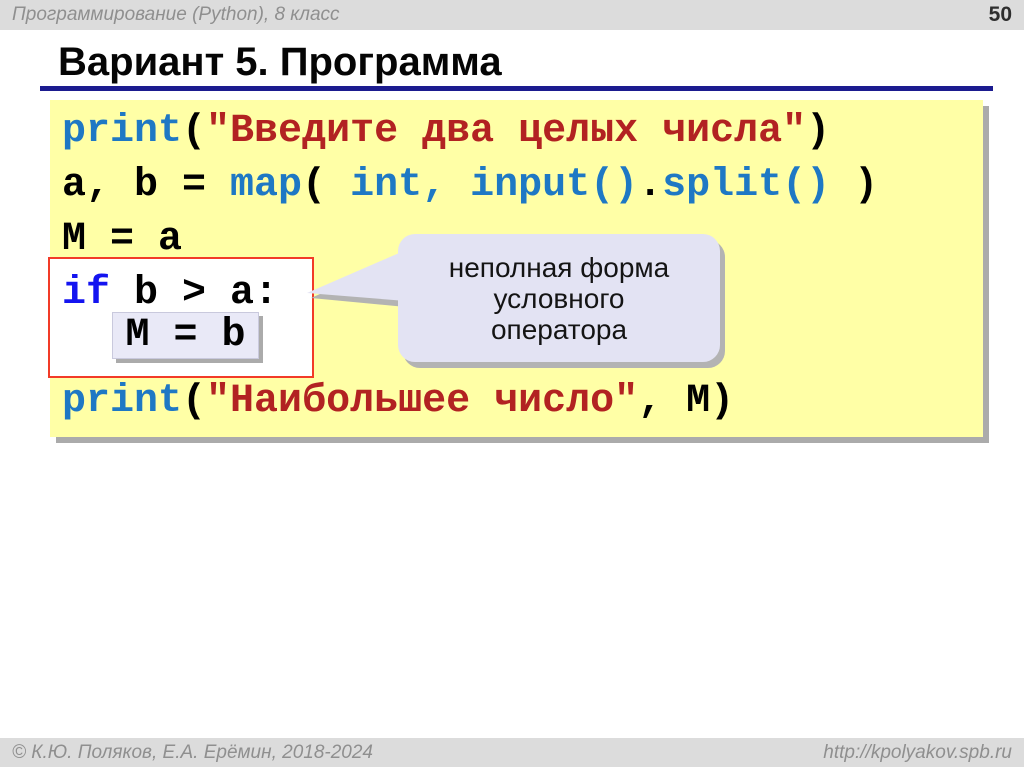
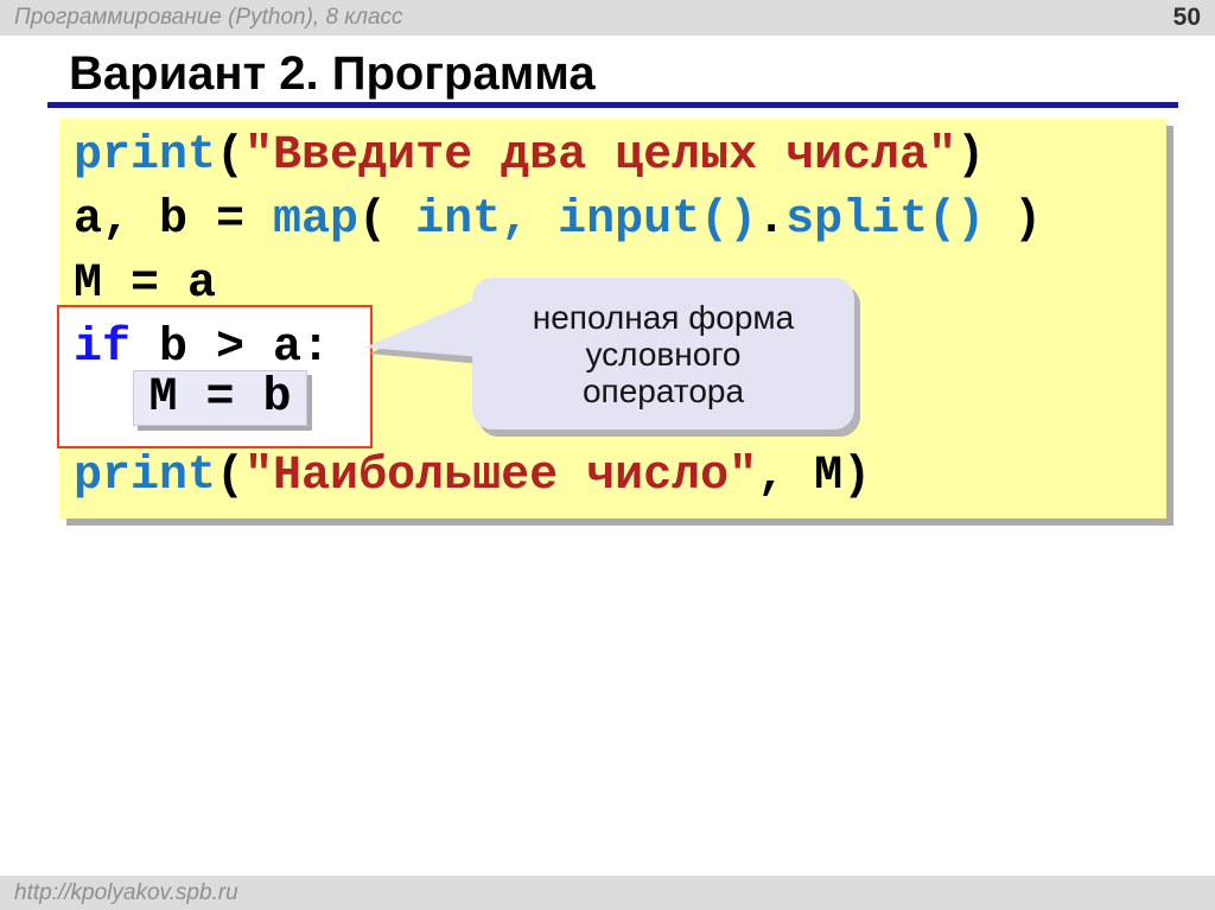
  Программирование (Python), 8 класс
  50
- Вариант 5. Программа
+ Вариант 2. Программа
  print("Введите два целых числа")
  a, b = map( int, input().split() )
  M = a
  if b > a:
  M = b
  print("Наибольшее число", M)
  неполная форма
  условного
  оператора
- © К.Ю. Поляков, Е.А. Ерёмин, 2018-2024
  http://kpolyakov.spb.ru
